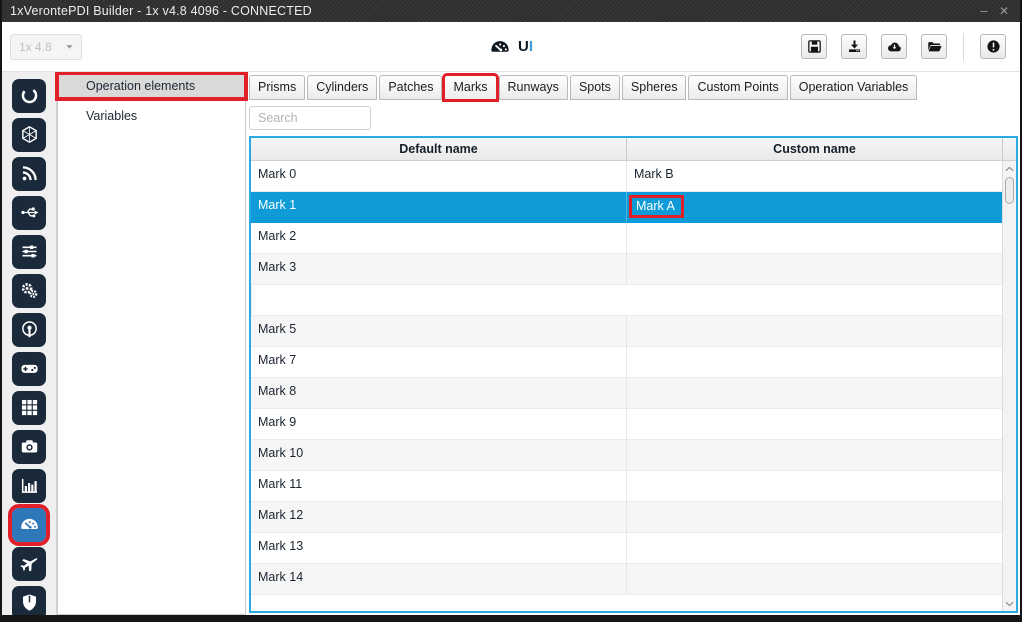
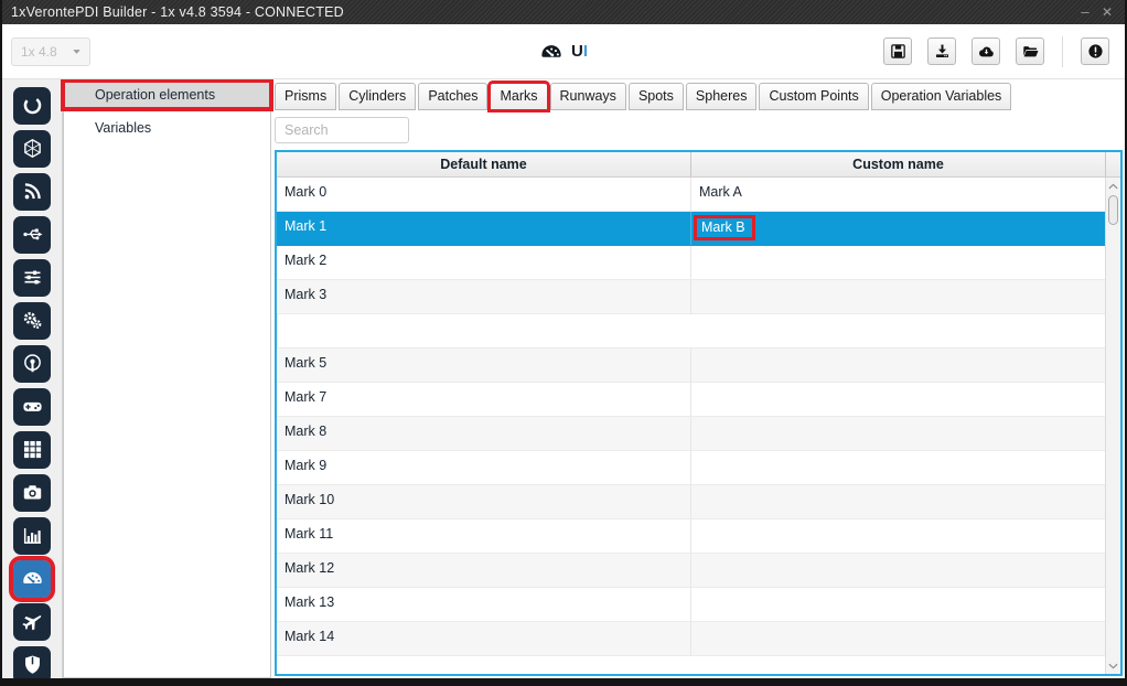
- 1xVerontePDI Builder - 1x v4.8 4096 - CONNECTED
+ 1xVerontePDI Builder - 1x v4.8 3594 - CONNECTED
  –
  ✕
  1x 4.8
  UI
  Operation elements
  Variables
  Prisms
  Cylinders
  Patches
  Marks
  Runways
  Spots
  Spheres
  Custom Points
  Operation Variables
  Search
  Default name
  Custom name
  Mark 0
- Mark B
+ Mark A
  Mark 1
- Mark A
+ Mark B
  Mark 2
  Mark 3
  Mark 5
  Mark 7
  Mark 8
  Mark 9
  Mark 10
  Mark 11
  Mark 12
  Mark 13
  Mark 14
